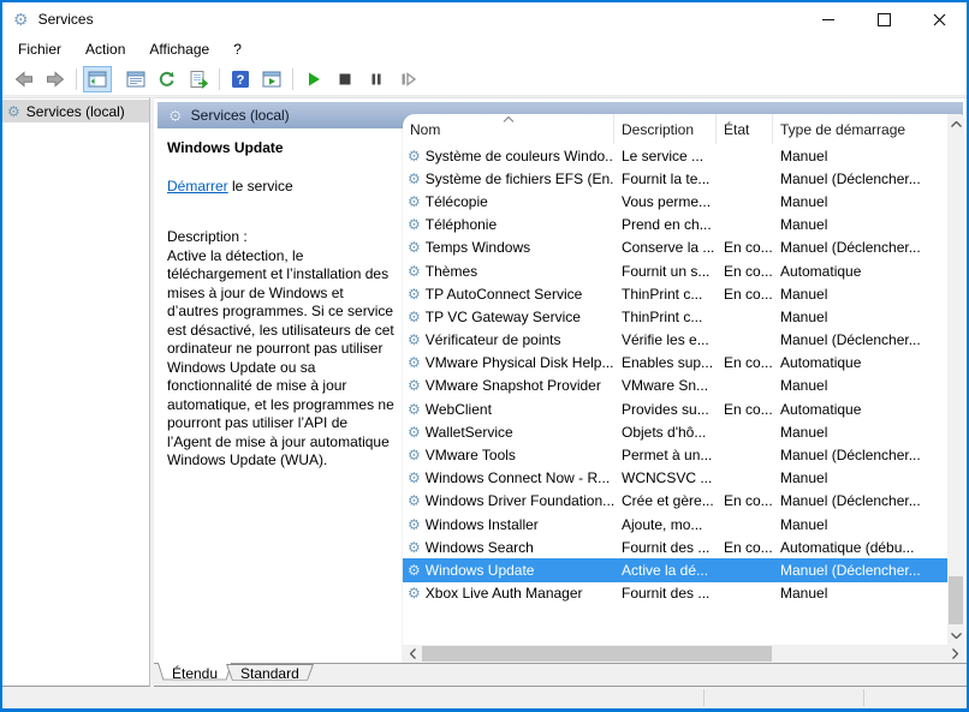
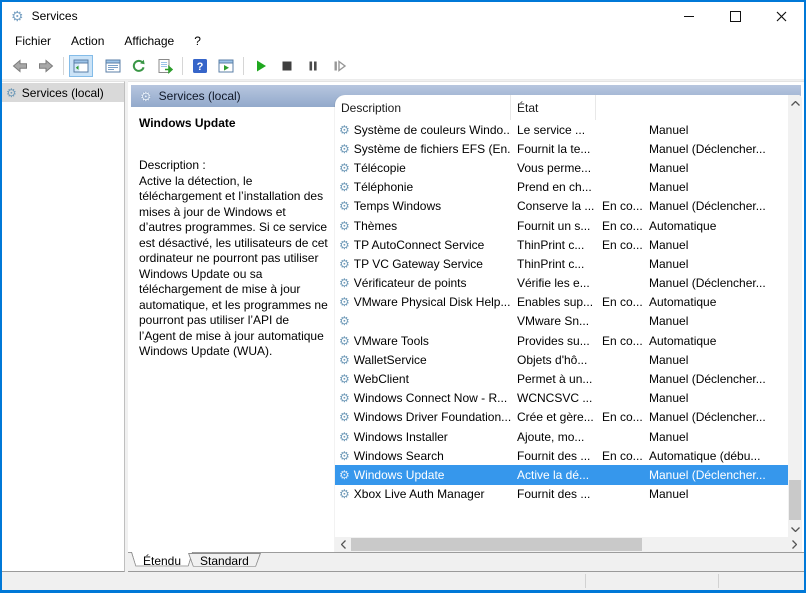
  ⚙
  Services
  Fichier
  Action
  Affichage
  ?
  ?
  ⚙
  Services (local)
  ⚙
  Services (local)
  Windows Update
- Démarrer le service
  Description :
- Active la détection, le téléchargement et l’installation des mises à jour de Windows et d’autres programmes. Si ce service est désactivé, les utilisateurs de cet ordinateur ne pourront pas utiliser Windows Update ou sa fonctionnalité de mise à jour automatique, et les programmes ne pourront pas utiliser l’API de l’Agent de mise à jour automatique Windows Update (WUA).
+ Active la détection, le téléchargement et l’installation des mises à jour de Windows et d’autres programmes. Si ce service est désactivé, les utilisateurs de cet ordinateur ne pourront pas utiliser Windows Update ou sa téléchargement de mise à jour automatique, et les programmes ne pourront pas utiliser l’API de l’Agent de mise à jour automatique Windows Update (WUA).
- Nom
  Description
  État
- Type de démarrage
  ⚙
  Système de couleurs Windo..
  Le service ...
  Manuel
  ⚙
  Système de fichiers EFS (En.
  Fournit la te...
  Manuel (Déclencher...
  ⚙
  Télécopie
  Vous perme...
  Manuel
  ⚙
  Téléphonie
  Prend en ch...
  Manuel
  ⚙
  Temps Windows
  Conserve la ...
  En co...
  Manuel (Déclencher...
  ⚙
  Thèmes
  Fournit un s...
  En co...
  Automatique
  ⚙
  TP AutoConnect Service
  ThinPrint c...
  En co...
  Manuel
  ⚙
  TP VC Gateway Service
  ThinPrint c...
  Manuel
  ⚙
  Vérificateur de points
  Vérifie les e...
  Manuel (Déclencher...
  ⚙
  VMware Physical Disk Help...
  Enables sup...
  En co...
  Automatique
  ⚙
- VMware Snapshot Provider
  VMware Sn...
  Manuel
  ⚙
- WebClient
+ VMware Tools
  Provides su...
  En co...
  Automatique
  ⚙
  WalletService
  Objets d'hô...
  Manuel
  ⚙
- VMware Tools
+ WebClient
  Permet à un...
  Manuel (Déclencher...
  ⚙
  Windows Connect Now - R...
  WCNCSVC ...
  Manuel
  ⚙
  Windows Driver Foundation...
  Crée et gère...
  En co...
  Manuel (Déclencher...
  ⚙
  Windows Installer
  Ajoute, mo...
  Manuel
  ⚙
  Windows Search
  Fournit des ...
  En co...
  Automatique (débu...
  ⚙
  Windows Update
  Active la dé...
  Manuel (Déclencher...
  ⚙
  Xbox Live Auth Manager
  Fournit des ...
  Manuel
  Étendu
  Standard
